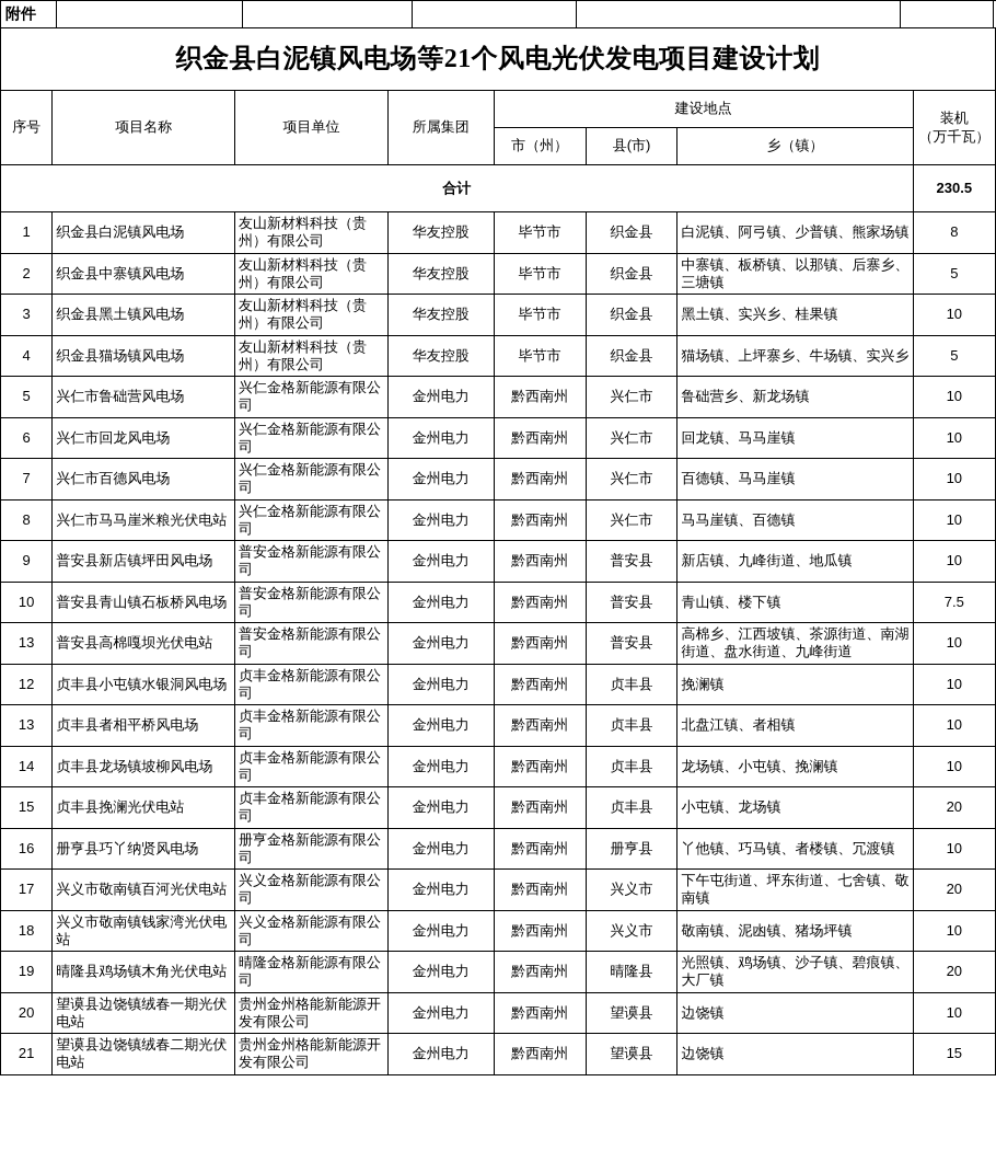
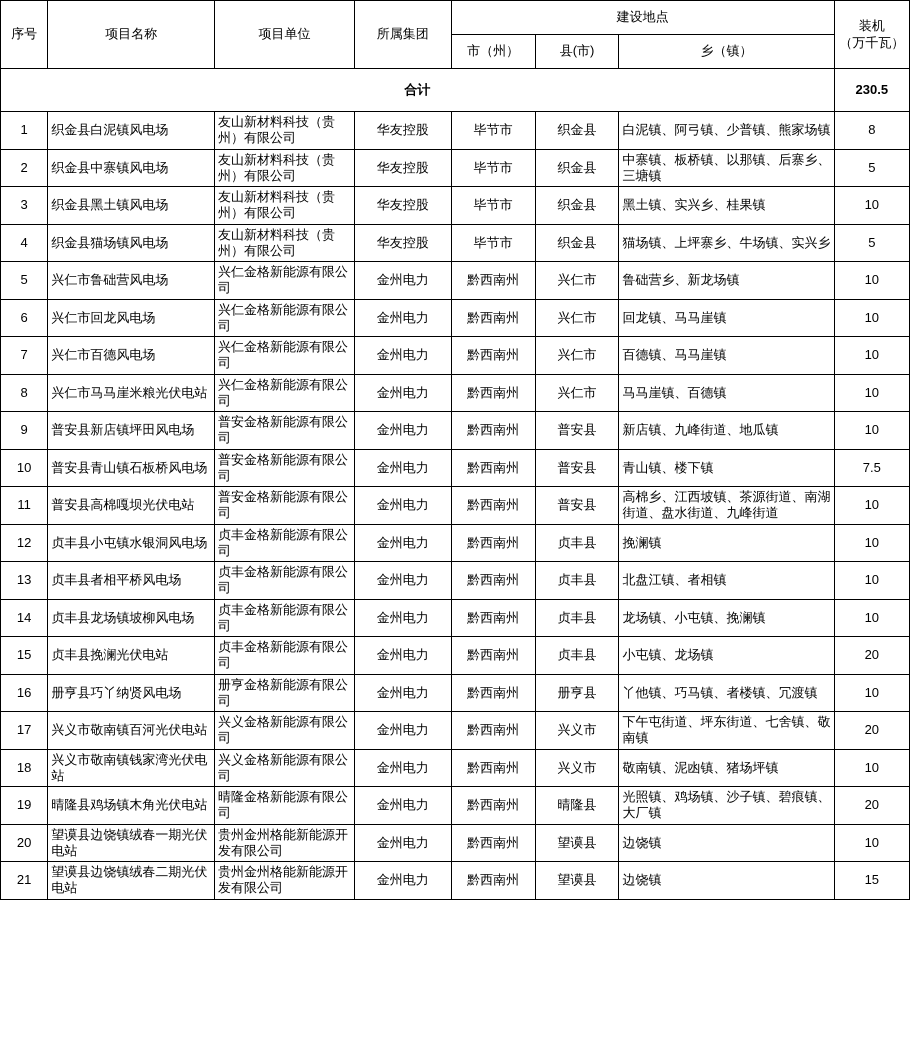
- 附件
- 织金县白泥镇风电场等21个风电光伏发电项目建设计划
  序号	项目名称	项目单位	所属集团	建设地点	装机 （万千瓦）
  市（州）	县(市)	乡（镇）
  合计	230.5
  1	织金县白泥镇风电场	友山新材料科技（贵州）有限公司	华友控股	毕节市	织金县	白泥镇、阿弓镇、少普镇、熊家场镇	8
  2	织金县中寨镇风电场	友山新材料科技（贵州）有限公司	华友控股	毕节市	织金县	中寨镇、板桥镇、以那镇、后寨乡、三塘镇	5
  3	织金县黑土镇风电场	友山新材料科技（贵州）有限公司	华友控股	毕节市	织金县	黑土镇、实兴乡、桂果镇	10
  4	织金县猫场镇风电场	友山新材料科技（贵州）有限公司	华友控股	毕节市	织金县	猫场镇、上坪寨乡、牛场镇、实兴乡	5
  5	兴仁市鲁础营风电场	兴仁金格新能源有限公司	金州电力	黔西南州	兴仁市	鲁础营乡、新龙场镇	10
  6	兴仁市回龙风电场	兴仁金格新能源有限公司	金州电力	黔西南州	兴仁市	回龙镇、马马崖镇	10
  7	兴仁市百德风电场	兴仁金格新能源有限公司	金州电力	黔西南州	兴仁市	百德镇、马马崖镇	10
  8	兴仁市马马崖米粮光伏电站	兴仁金格新能源有限公司	金州电力	黔西南州	兴仁市	马马崖镇、百德镇	10
  9	普安县新店镇坪田风电场	普安金格新能源有限公司	金州电力	黔西南州	普安县	新店镇、九峰街道、地瓜镇	10
  10	普安县青山镇石板桥风电场	普安金格新能源有限公司	金州电力	黔西南州	普安县	青山镇、楼下镇	7.5
- 13	普安县高棉嘎坝光伏电站	普安金格新能源有限公司	金州电力	黔西南州	普安县	高棉乡、江西坡镇、茶源街道、南湖街道、盘水街道、九峰街道	10
+ 11	普安县高棉嘎坝光伏电站	普安金格新能源有限公司	金州电力	黔西南州	普安县	高棉乡、江西坡镇、茶源街道、南湖街道、盘水街道、九峰街道	10
  12	贞丰县小屯镇水银洞风电场	贞丰金格新能源有限公司	金州电力	黔西南州	贞丰县	挽澜镇	10
  13	贞丰县者相平桥风电场	贞丰金格新能源有限公司	金州电力	黔西南州	贞丰县	北盘江镇、者相镇	10
  14	贞丰县龙场镇坡柳风电场	贞丰金格新能源有限公司	金州电力	黔西南州	贞丰县	龙场镇、小屯镇、挽澜镇	10
  15	贞丰县挽澜光伏电站	贞丰金格新能源有限公司	金州电力	黔西南州	贞丰县	小屯镇、龙场镇	20
  16	册亨县巧丫纳贤风电场	册亨金格新能源有限公司	金州电力	黔西南州	册亨县	丫他镇、巧马镇、者楼镇、冗渡镇	10
  17	兴义市敬南镇百河光伏电站	兴义金格新能源有限公司	金州电力	黔西南州	兴义市	下午屯街道、坪东街道、七舍镇、敬南镇	20
  18	兴义市敬南镇钱家湾光伏电站	兴义金格新能源有限公司	金州电力	黔西南州	兴义市	敬南镇、泥凼镇、猪场坪镇	10
  19	晴隆县鸡场镇木角光伏电站	晴隆金格新能源有限公司	金州电力	黔西南州	晴隆县	光照镇、鸡场镇、沙子镇、碧痕镇、大厂镇	20
  20	望谟县边饶镇绒春一期光伏电站	贵州金州格能新能源开发有限公司	金州电力	黔西南州	望谟县	边饶镇	10
  21	望谟县边饶镇绒春二期光伏电站	贵州金州格能新能源开发有限公司	金州电力	黔西南州	望谟县	边饶镇	15
